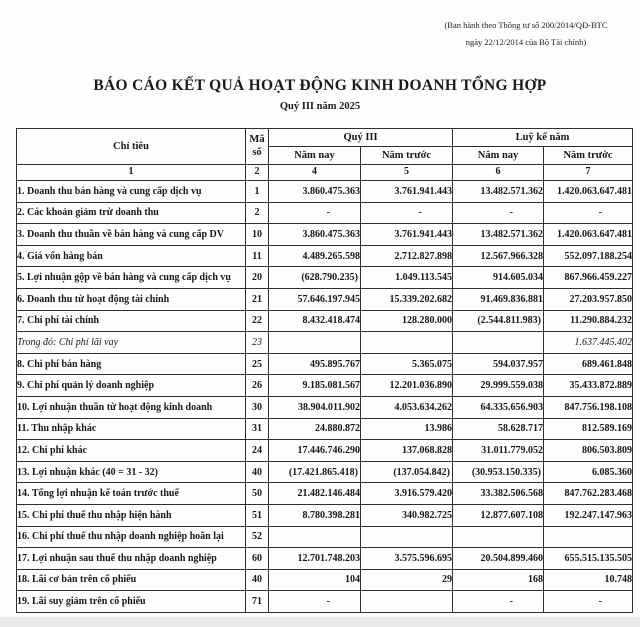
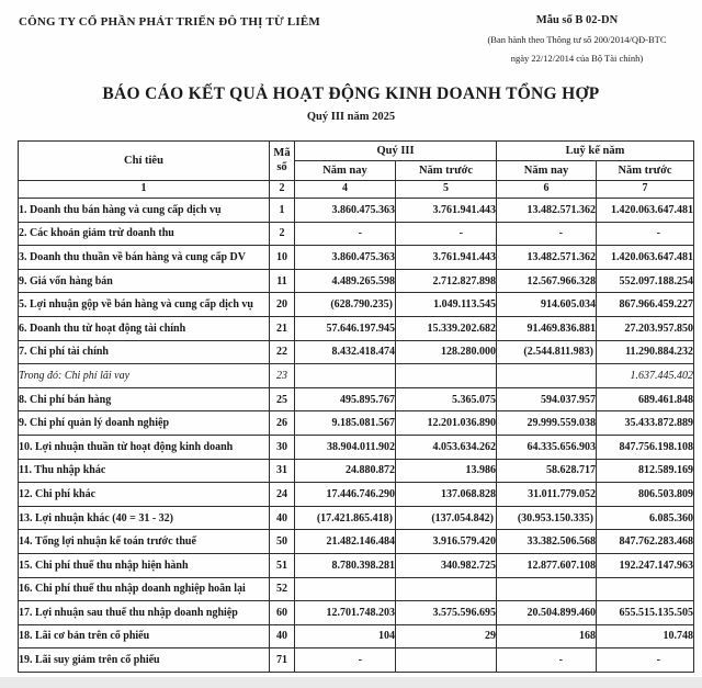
+ CÔNG TY CỔ PHẦN PHÁT TRIỂN ĐÔ THỊ TỪ LIÊM
+ Mẫu số B 02-DN
  (Ban hành theo Thông tư số 200/2014/QĐ-BTC
  ngày 22/12/2014 của Bộ Tài chính)
  BÁO CÁO KẾT QUẢ HOẠT ĐỘNG KINH DOANH TỔNG HỢP
  Quý III năm 2025
  Chỉ tiêu	Mã số	Quý III	Luỹ kế năm
  Năm nay	Năm trước	Năm nay	Năm trước
  1	2	4	5	6	7
  1. Doanh thu bán hàng và cung cấp dịch vụ	1	3.860.475.363	3.761.941.443	13.482.571.362	1.420.063.647.481
  2. Các khoản giảm trừ doanh thu	2	-	-	-	-
  3. Doanh thu thuần về bán hàng và cung cấp DV	10	3.860.475.363	3.761.941.443	13.482.571.362	1.420.063.647.481
- 4. Giá vốn hàng bán	11	4.489.265.598	2.712.827.898	12.567.966.328	552.097.188.254
+ 9. Giá vốn hàng bán	11	4.489.265.598	2.712.827.898	12.567.966.328	552.097.188.254
  5. Lợi nhuận gộp về bán hàng và cung cấp dịch vụ	20	(628.790.235)	1.049.113.545	914.605.034	867.966.459.227
  6. Doanh thu từ hoạt động tài chính	21	57.646.197.945	15.339.202.682	91.469.836.881	27.203.957.850
  7. Chi phí tài chính	22	8.432.418.474	128.280.000	(2.544.811.983)	11.290.884.232
  Trong đó: Chi phí lãi vay	23				1.637.445.402
  8. Chi phí bán hàng	25	495.895.767	5.365.075	594.037.957	689.461.848
  9. Chi phí quản lý doanh nghiệp	26	9.185.081.567	12.201.036.890	29.999.559.038	35.433.872.889
  10. Lợi nhuận thuần từ hoạt động kinh doanh	30	38.904.011.902	4.053.634.262	64.335.656.903	847.756.198.108
  11. Thu nhập khác	31	24.880.872	13.986	58.628.717	812.589.169
  12. Chi phí khác	24	17.446.746.290	137.068.828	31.011.779.052	806.503.809
  13. Lợi nhuận khác (40 = 31 - 32)	40	(17.421.865.418)	(137.054.842)	(30.953.150.335)	6.085.360
  14. Tổng lợi nhuận kế toán trước thuế	50	21.482.146.484	3.916.579.420	33.382.506.568	847.762.283.468
  15. Chi phí thuế thu nhập hiện hành	51	8.780.398.281	340.982.725	12.877.607.108	192.247.147.963
  16. Chi phí thuế thu nhập doanh nghiệp hoãn lại	52
  17. Lợi nhuận sau thuế thu nhập doanh nghiệp	60	12.701.748.203	3.575.596.695	20.504.899.460	655.515.135.505
  18. Lãi cơ bản trên cổ phiếu	40	104	29	168	10.748
  19. Lãi suy giảm trên cổ phiếu	71	-		-	-
